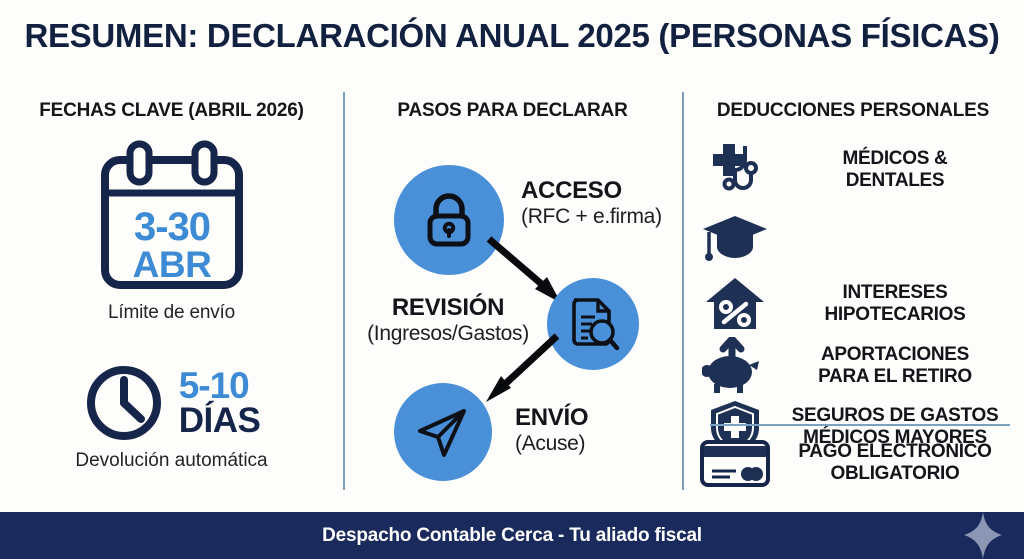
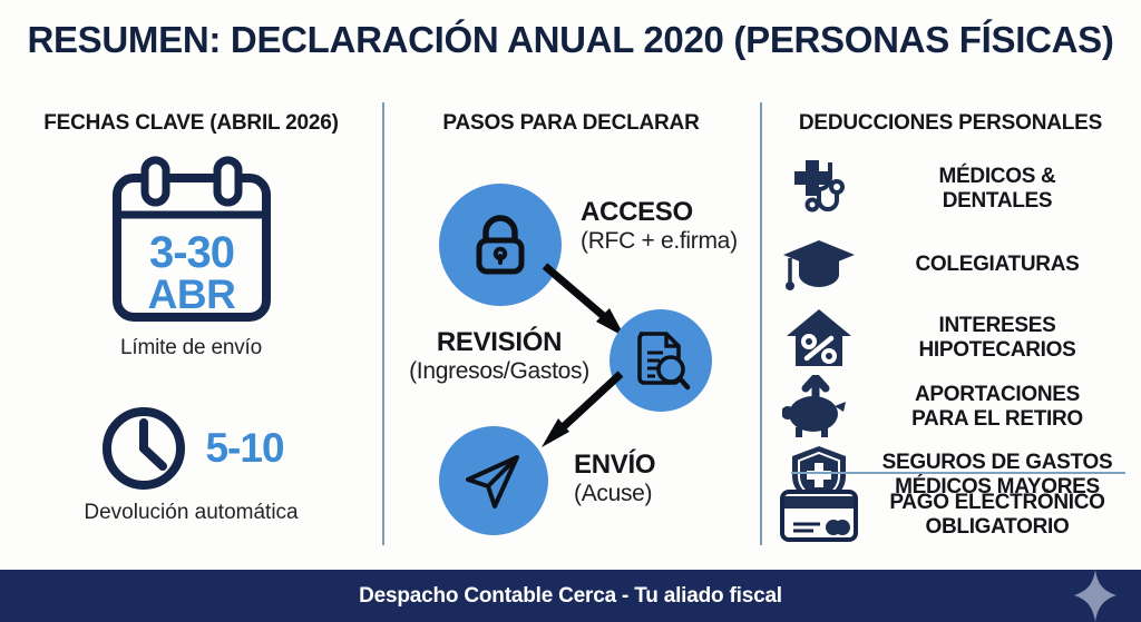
- RESUMEN: DECLARACIÓN ANUAL 2025 (PERSONAS FÍSICAS)
+ RESUMEN: DECLARACIÓN ANUAL 2020 (PERSONAS FÍSICAS)
  FECHAS CLAVE (ABRIL 2026)
  PASOS PARA DECLARAR
  DEDUCCIONES PERSONALES
  3-30
  ABR
  Límite de envío
  5-10
- DÍAS
  Devolución automática
  ACCESO
  (RFC + e.firma)
  REVISIÓN
  (Ingresos/Gastos)
  ENVÍO
  (Acuse)
  MÉDICOS &
  DENTALES
+ COLEGIATURAS
  INTERESES
  HIPOTECARIOS
  APORTACIONES
  PARA EL RETIRO
  SEGUROS DE GASTOS
  MÉDICOS MAYORES
  PAGO ELECTRÓNICO
  OBLIGATORIO
  Despacho Contable Cerca - Tu aliado fiscal
